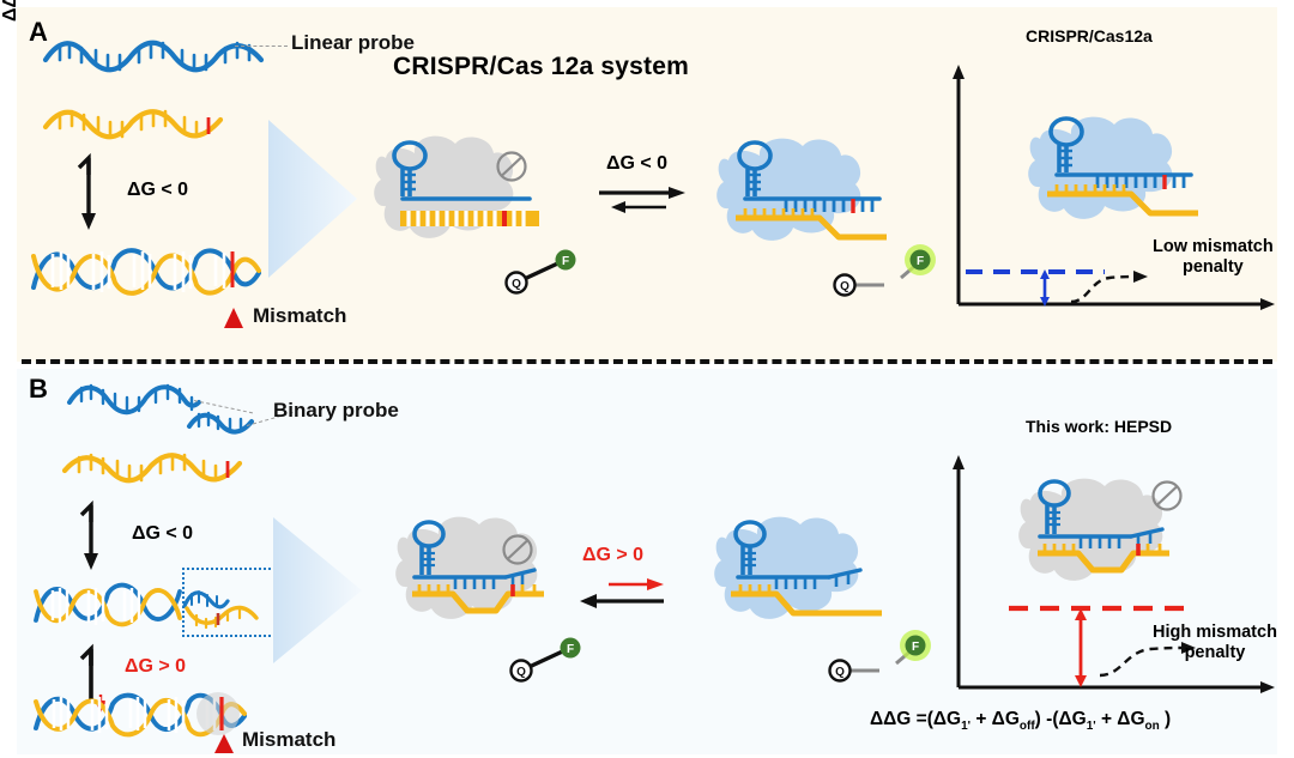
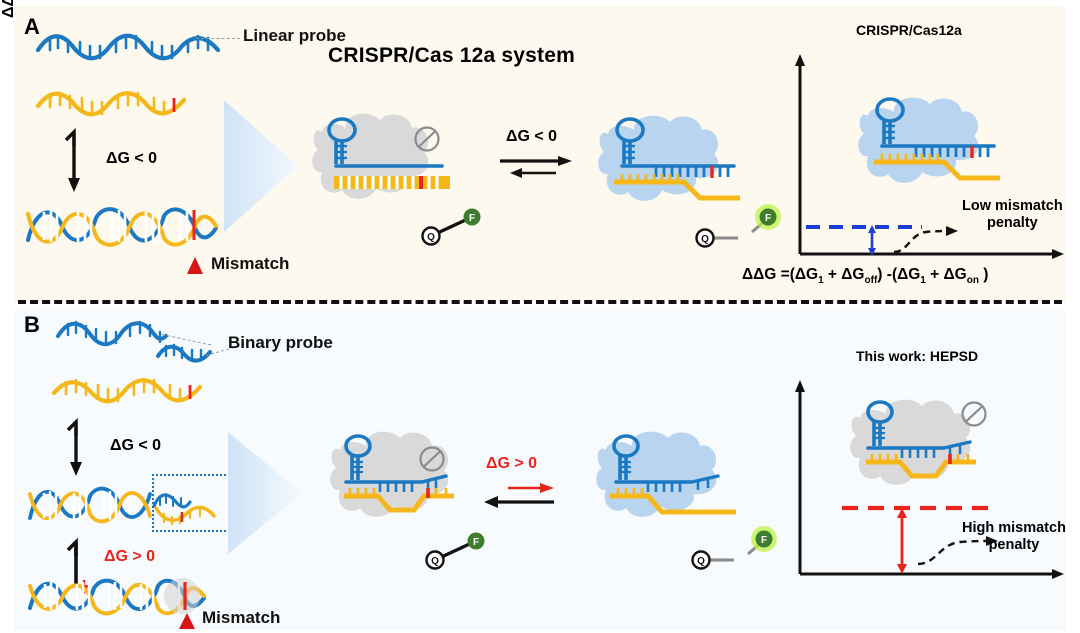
  A
  Linear probe
  ΔG < 0
  Mismatch
  CRISPR/Cas 12a system
  F
  Q
  ΔG < 0
  Q
  F
  CRISPR/Cas12a
  Low mismatch
  penalty
+ ΔΔG =(ΔG1 + ΔGoff) -(ΔG1 + ΔGon )
  B
  Binary probe
  ΔG < 0
  ΔG > 0
  Mismatch
  F
  Q
  ΔG > 0
  Q
  F
  This work: HEPSD
  High mismatch
  penalty
- ΔΔG =(ΔG1' + ΔGoff) -(ΔG1' + ΔGon )
